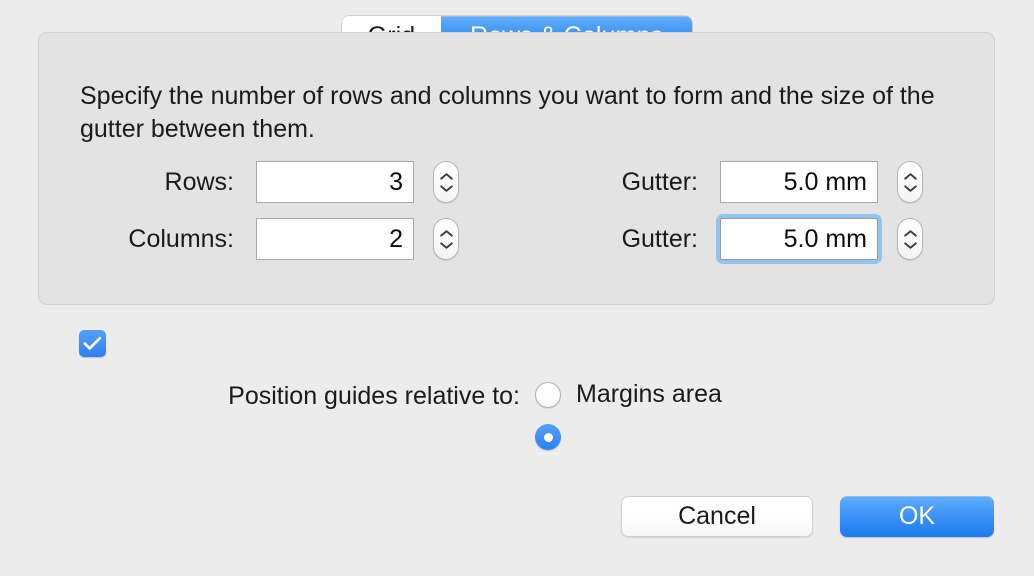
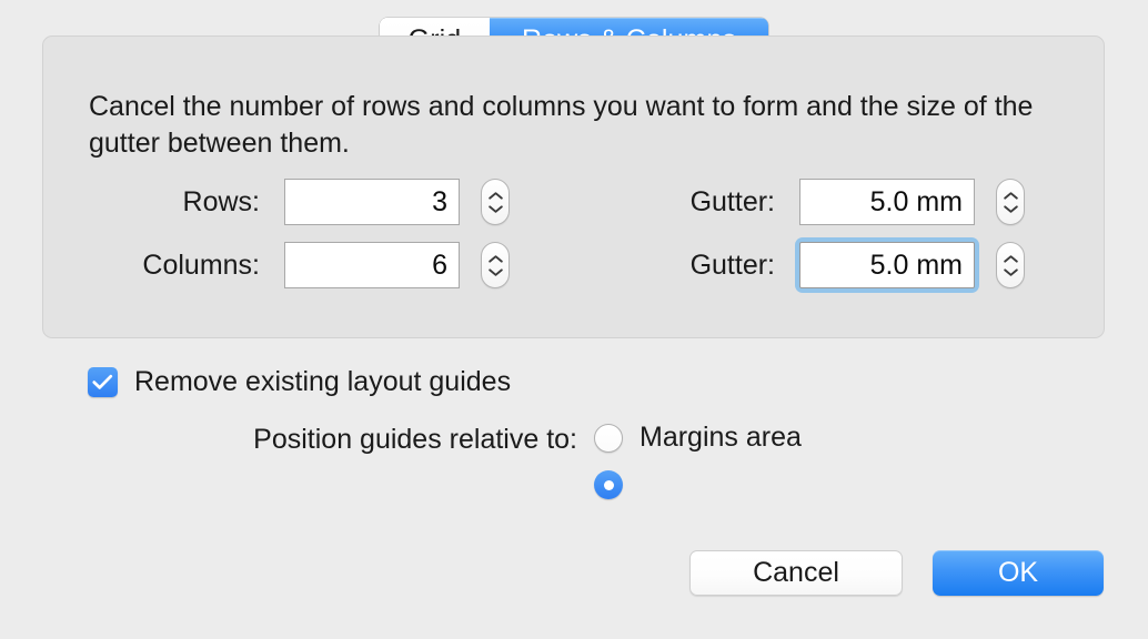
- Specify the number of rows and columns you want to form and the size of the gutter between them.
+ Cancel the number of rows and columns you want to form and the size of the gutter between them.
  Rows:
  3
  Columns:
- 2
+ 6
  Gutter:
  5.0 mm
  Gutter:
  5.0 mm
+ Remove existing layout guides
  Position guides relative to:
  Margins area
  Cancel
  OK
